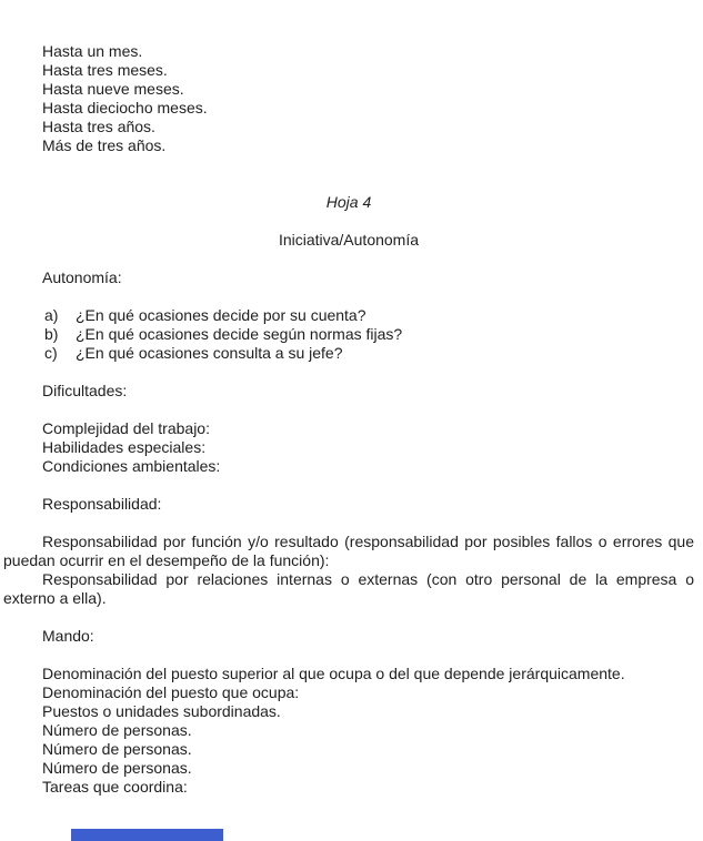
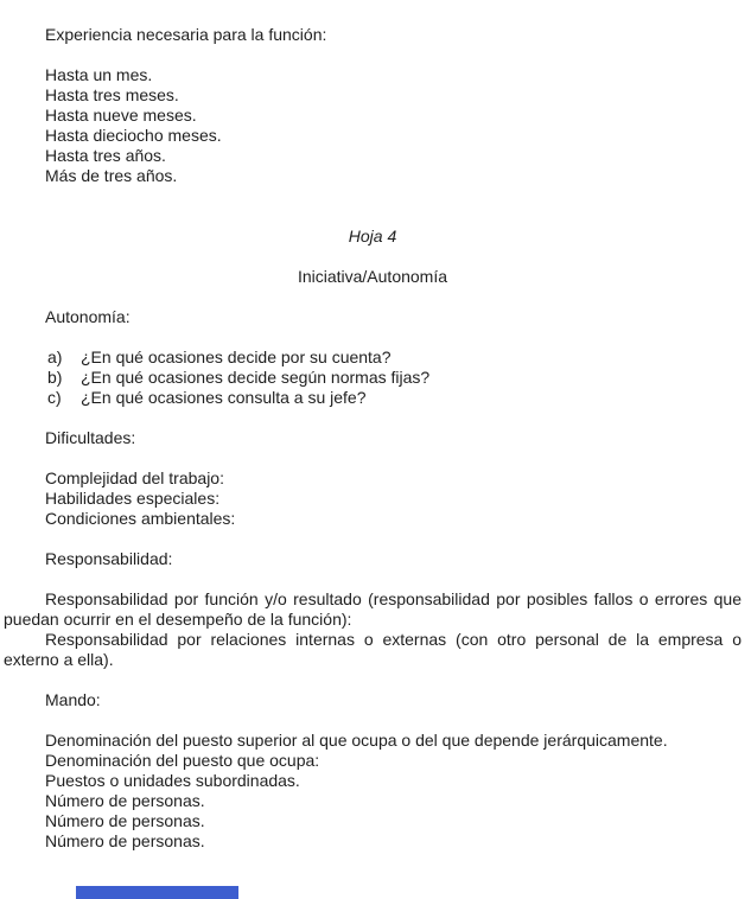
+ Experiencia necesaria para la función:
  Hasta un mes.
  Hasta tres meses.
  Hasta nueve meses.
  Hasta dieciocho meses.
  Hasta tres años.
  Más de tres años.
  Hoja 4
  Iniciativa/Autonomía
  Autonomía:
  a) ¿En qué ocasiones decide por su cuenta?
  b) ¿En qué ocasiones decide según normas fijas?
  c) ¿En qué ocasiones consulta a su jefe?
  Dificultades:
  Complejidad del trabajo:
  Habilidades especiales:
  Condiciones ambientales:
  Responsabilidad:
  Responsabilidad por función y/o resultado (responsabilidad por posibles fallos o errores que puedan ocurrir en el desempeño de la función):
  Responsabilidad por relaciones internas o externas (con otro personal de la empresa o externo a ella).
  Mando:
  Denominación del puesto superior al que ocupa o del que depende jerárquicamente.
  Denominación del puesto que ocupa:
  Puestos o unidades subordinadas.
  Número de personas.
  Número de personas.
  Número de personas.
- Tareas que coordina:
